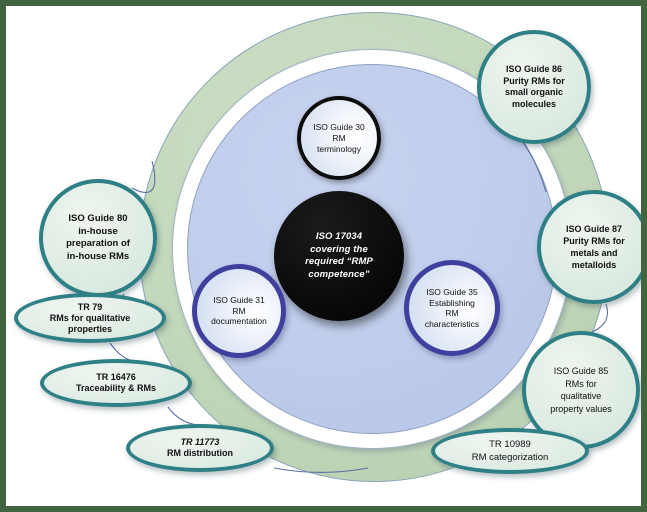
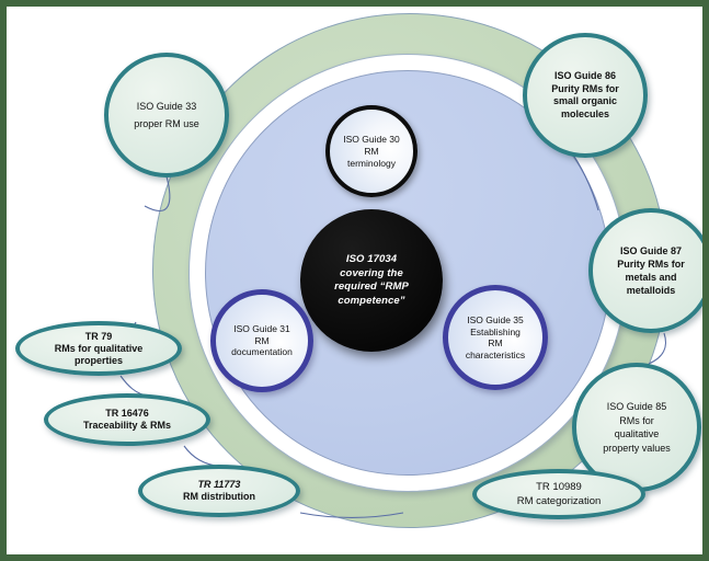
  ISO 17034
  covering the
  required “RMP
  competence”
  ISO Guide 30
  RM
  terminology
  ISO Guide 31
  RM
  documentation
  ISO Guide 35
  Establishing
  RM
  characteristics
+ ISO Guide 33
+ proper RM use
  ISO Guide 86
  Purity RMs for
  small organic
  molecules
- ISO Guide 80
- in-house
- preparation of
- in-house RMs
  ISO Guide 87
  Purity RMs for
  metals and
  metalloids
  ISO Guide 85
  RMs for
  qualitative
  property values
  TR 79
  RMs for qualitative
  properties
  TR 16476
  Traceability & RMs
  TR 11773
  RM distribution
  TR 10989
  RM categorization
